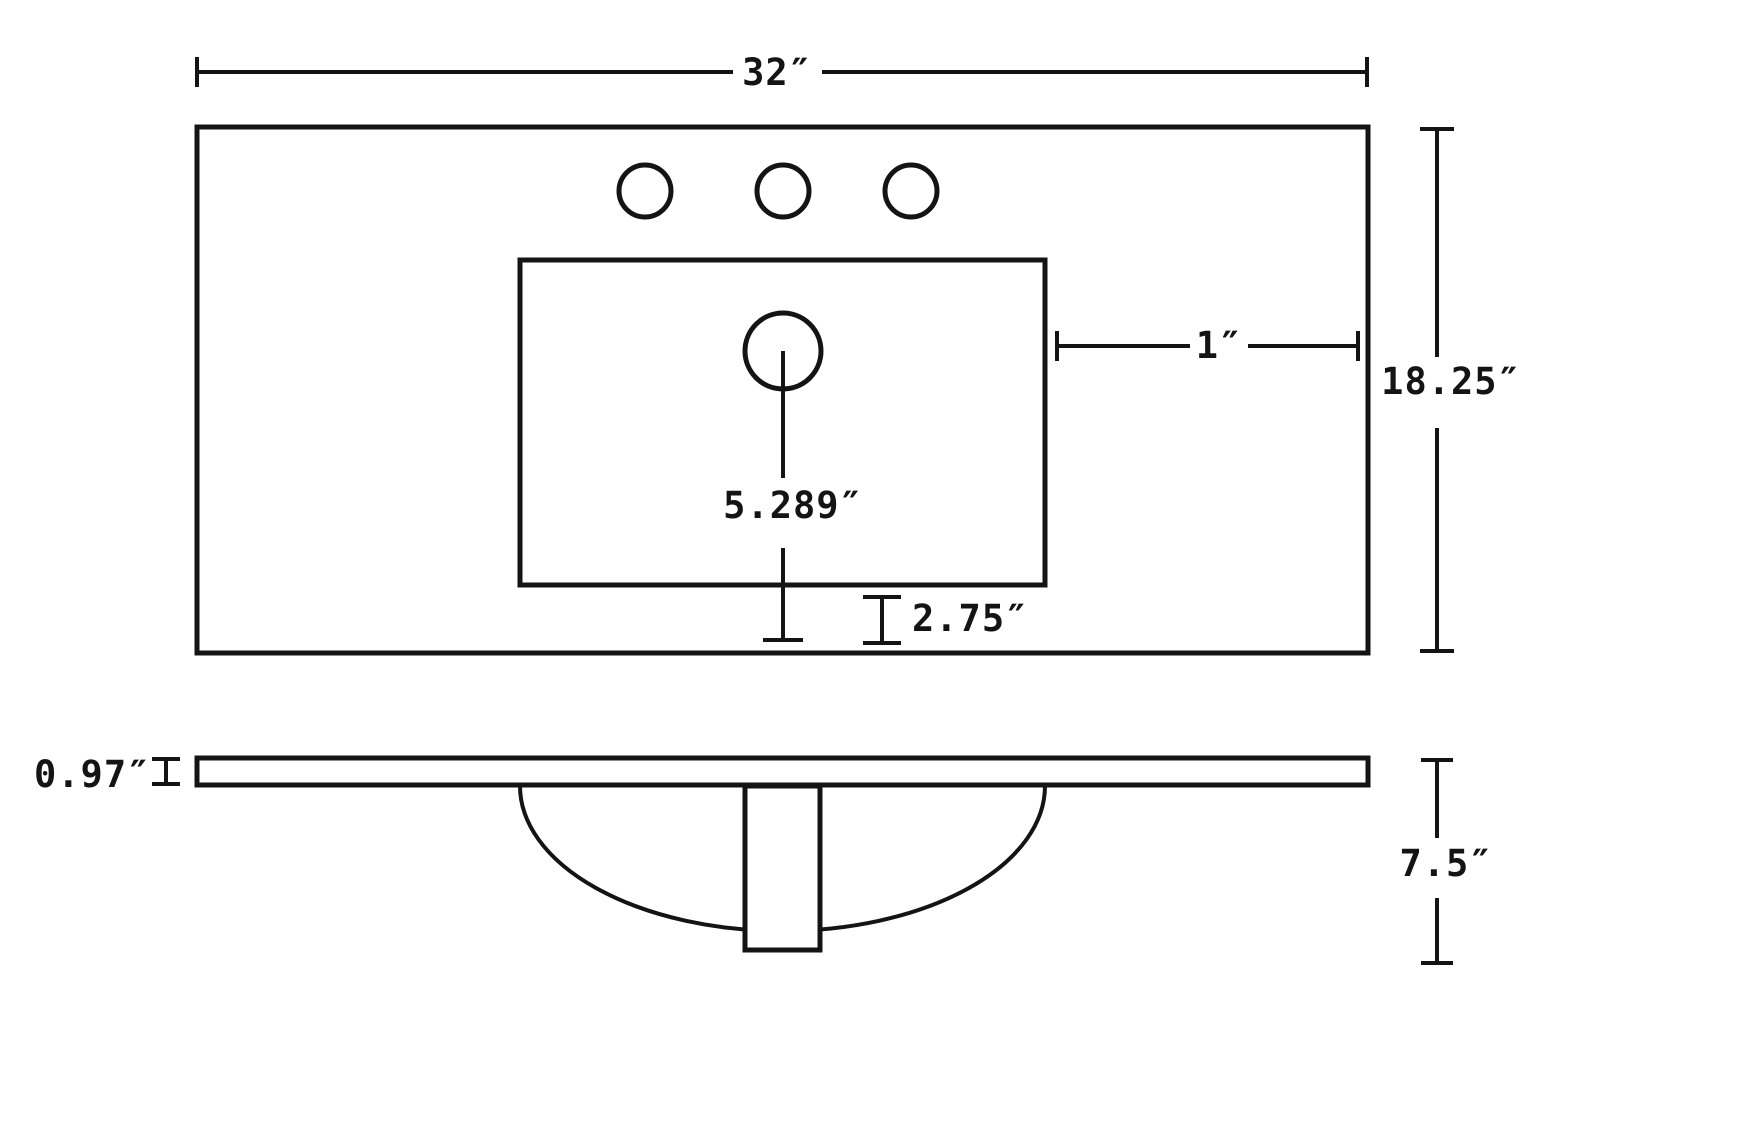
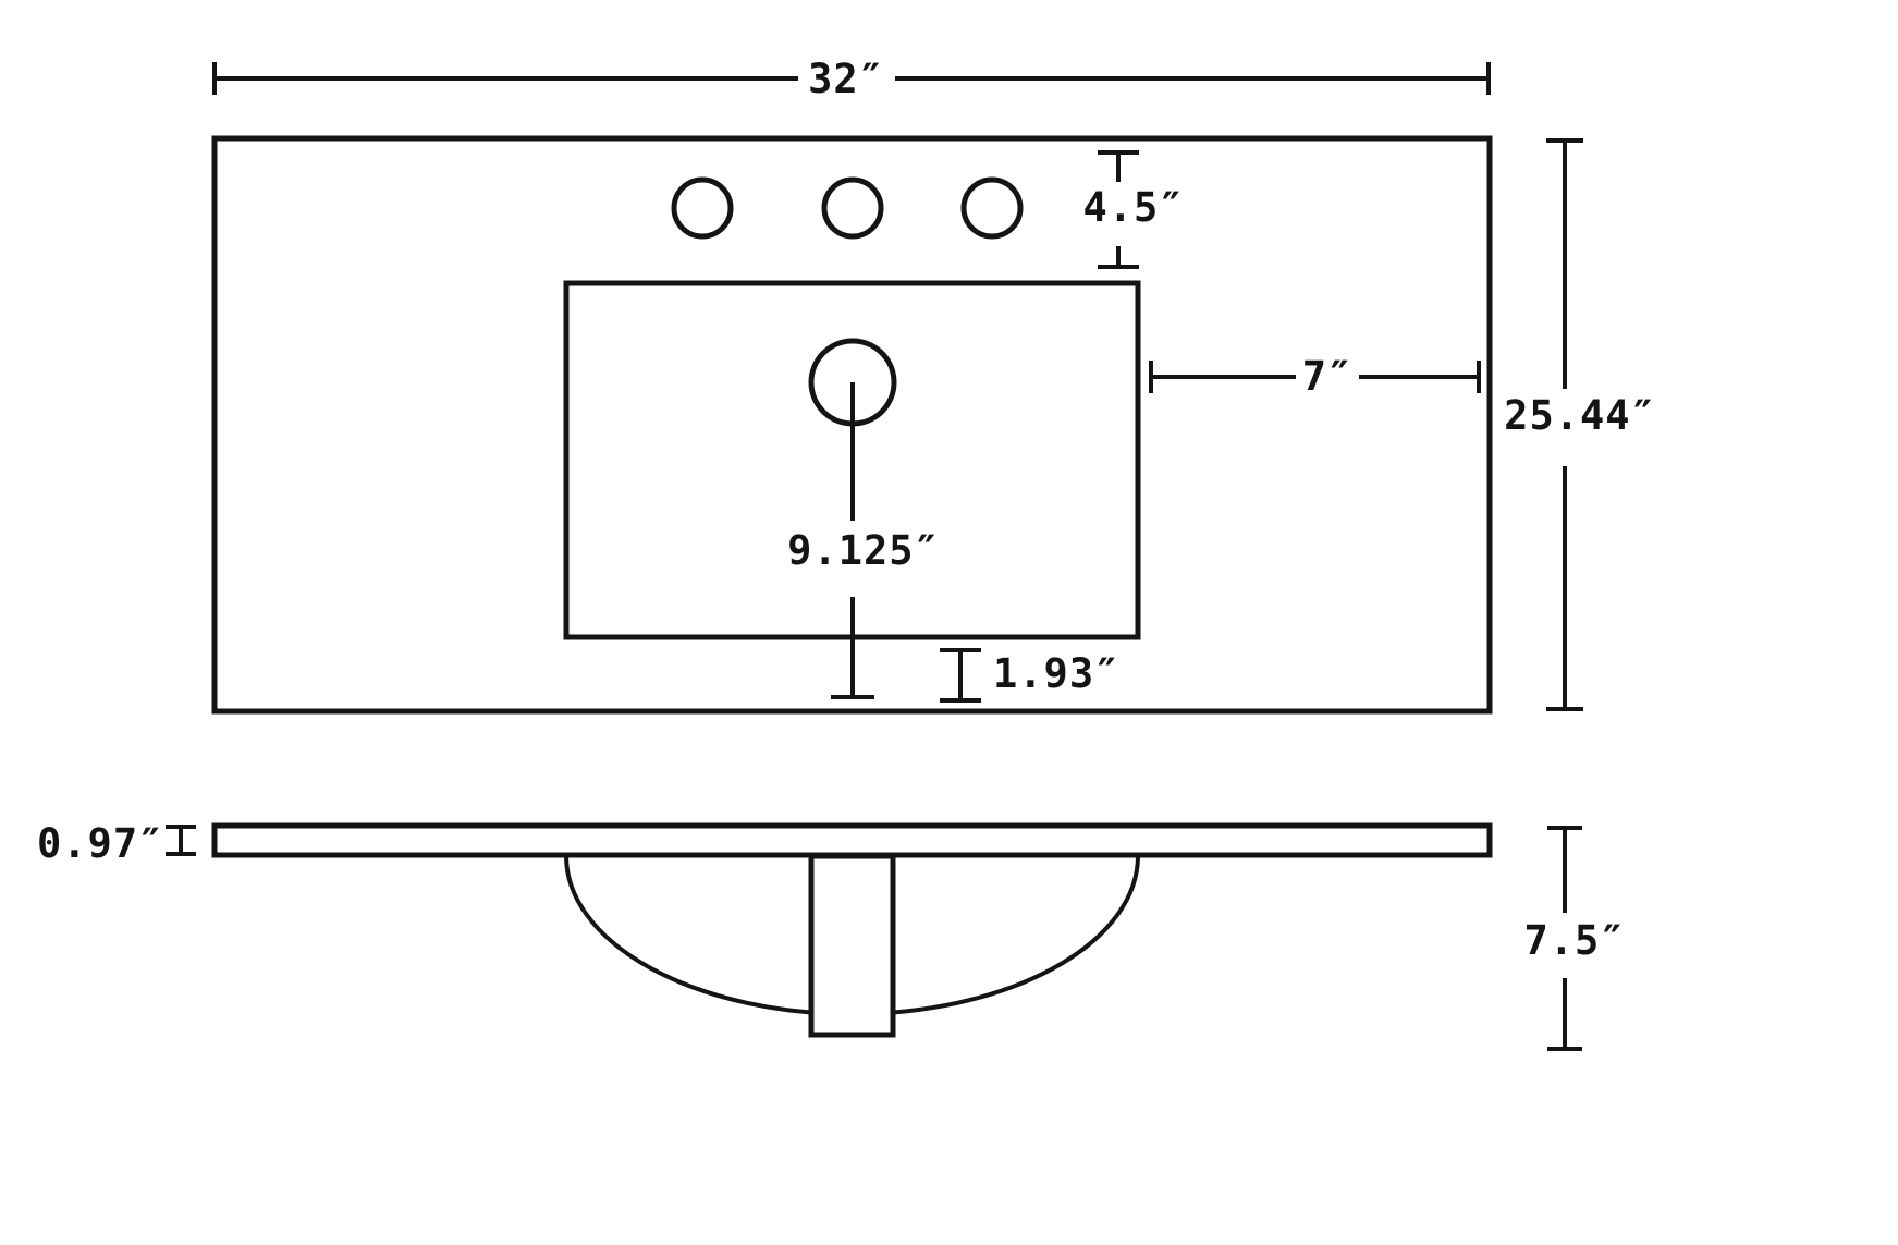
  32″
+ 4.5″
- 5.289″
+ 9.125″
- 1″
+ 7″
- 2.75″
+ 1.93″
- 18.25″
+ 25.44″
  0.97″
  7.5″
